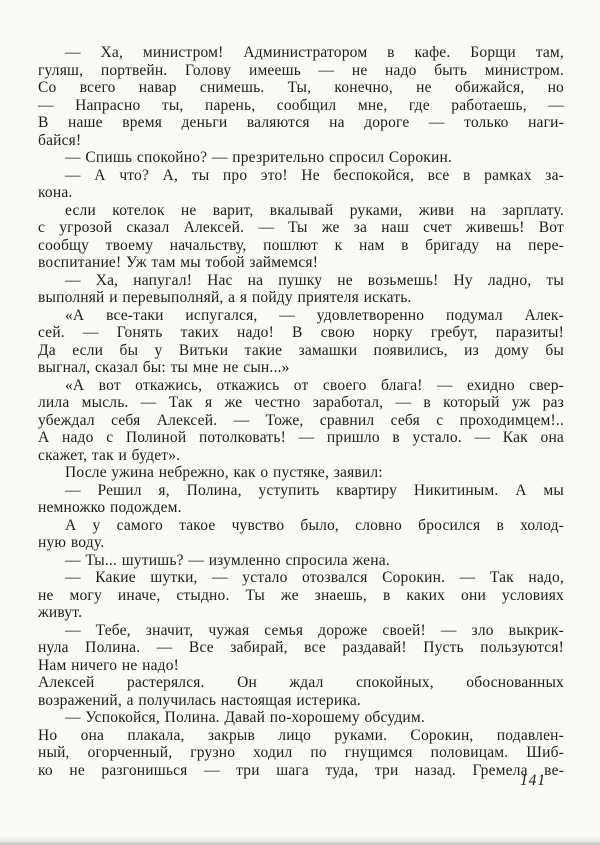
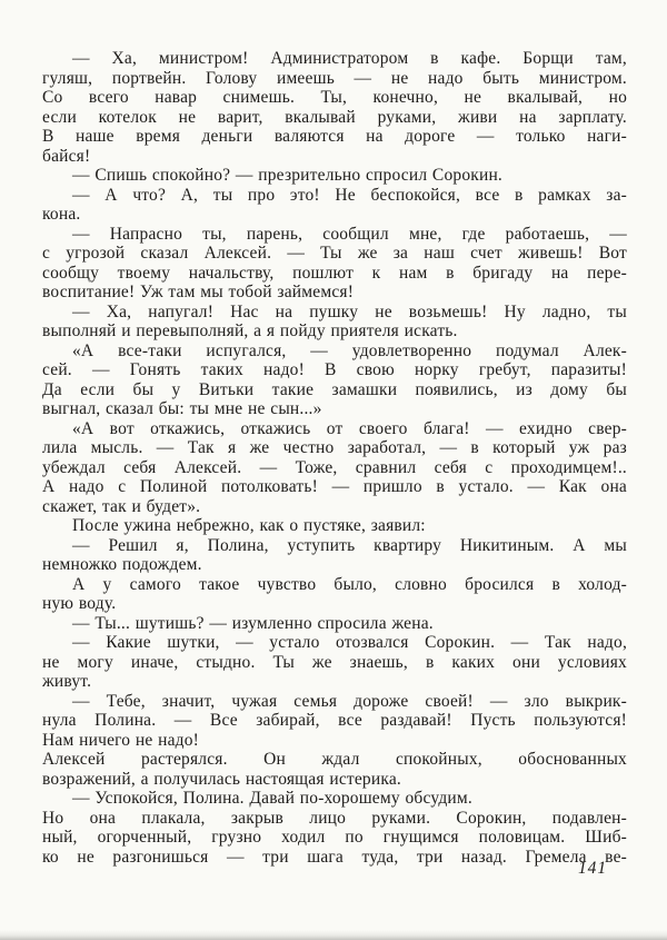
  — Ха, министром! Администратором в кафе. Борщи там,
  гуляш, портвейн. Голову имеешь — не надо быть министром.
- Со всего навар снимешь. Ты, конечно, не обижайся, но
+ Со всего навар снимешь. Ты, конечно, не вкалывай, но
- — Напрасно ты, парень, сообщил мне, где работаешь, —
+ если котелок не варит, вкалывай руками, живи на зарплату.
  В наше время деньги валяются на дороге — только наги-
  байся!
  — Спишь спокойно? — презрительно спросил Сорокин.
  — А что? А, ты про это! Не беспокойся, все в рамках за-
  кона.
- если котелок не варит, вкалывай руками, живи на зарплату.
+ — Напрасно ты, парень, сообщил мне, где работаешь, —
  с угрозой сказал Алексей. — Ты же за наш счет живешь! Вот
  сообщу твоему начальству, пошлют к нам в бригаду на пере-
  воспитание! Уж там мы тобой займемся!
  — Ха, напугал! Нас на пушку не возьмешь! Ну ладно, ты
  выполняй и перевыполняй, а я пойду приятеля искать.
  «А все-таки испугался, — удовлетворенно подумал Алек-
  сей. — Гонять таких надо! В свою норку гребут, паразиты!
  Да если бы у Витьки такие замашки появились, из дому бы
  выгнал, сказал бы: ты мне не сын...»
  «А вот откажись, откажись от своего блага! — ехидно свер-
  лила мысль. — Так я же честно заработал, — в который уж раз
  убеждал себя Алексей. — Тоже, сравнил себя с проходимцем!..
  А надо с Полиной потолковать! — пришло в устало. — Как она
  скажет, так и будет».
  После ужина небрежно, как о пустяке, заявил:
  — Решил я, Полина, уступить квартиру Никитиным. А мы
  немножко подождем.
  А у самого такое чувство было, словно бросился в холод-
  ную воду.
  — Ты... шутишь? — изумленно спросила жена.
  — Какие шутки, — устало отозвался Сорокин. — Так надо,
  не могу иначе, стыдно. Ты же знаешь, в каких они условиях
  живут.
  — Тебе, значит, чужая семья дороже своей! — зло выкрик-
  нула Полина. — Все забирай, все раздавай! Пусть пользуются!
  Нам ничего не надо!
  Алексей растерялся. Он ждал спокойных, обоснованных
  возражений, а получилась настоящая истерика.
  — Успокойся, Полина. Давай по-хорошему обсудим.
  Но она плакала, закрыв лицо руками. Сорокин, подавлен-
  ный, огорченный, грузно ходил по гнущимся половицам. Шиб-
  ко не разгонишься — три шага туда, три назад. Гремела ве-
  141
